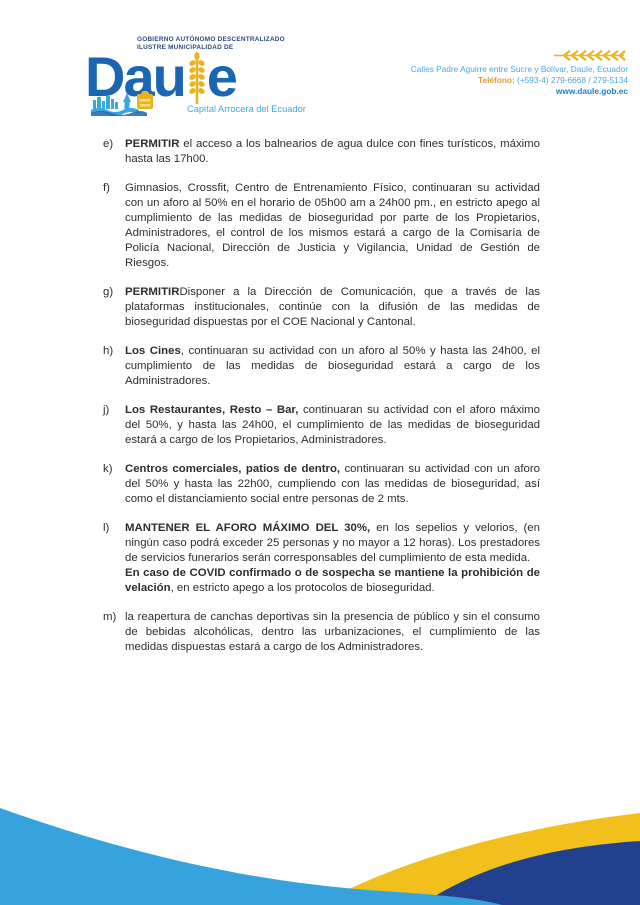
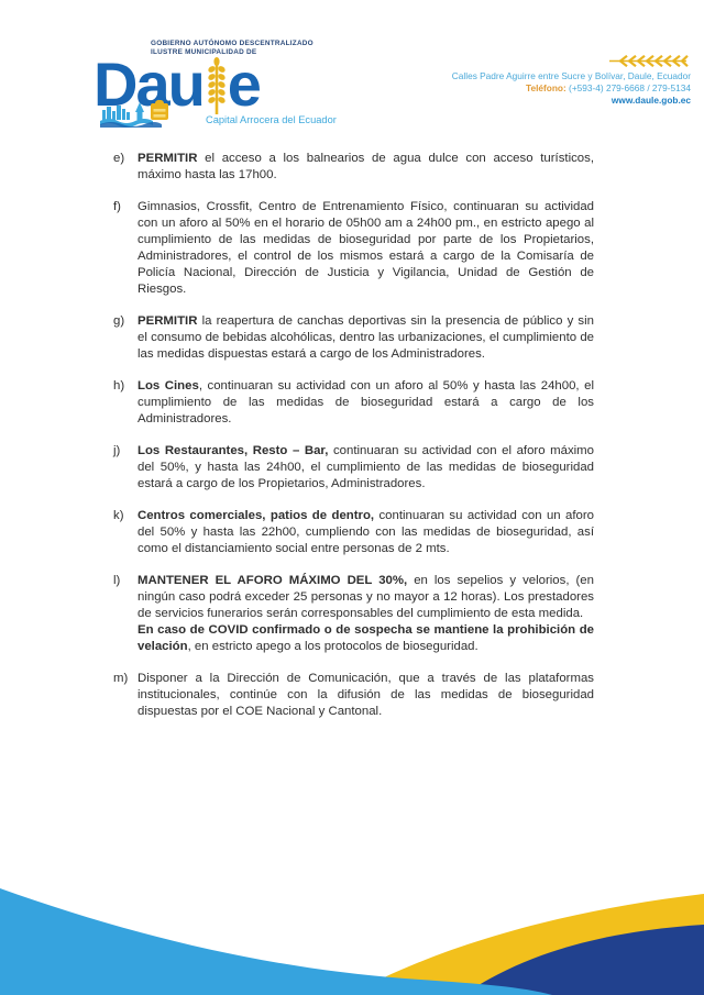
  Dau
  e
  Capital Arrocera del Ecuador
  Calles Padre Aguirre entre Sucre y Bolívar, Daule, Ecuador
  Teléfono: (+593-4) 279-6668 / 279-5134
  www.daule.gob.ec
  e)
- PERMITIR el acceso a los balnearios de agua dulce con fines turísticos, máximo hasta las 17h00.
+ PERMITIR el acceso a los balnearios de agua dulce con acceso turísticos, máximo hasta las 17h00.
  f)
  Gimnasios, Crossfit, Centro de Entrenamiento Físico, continuaran su actividad con un aforo al 50% en el horario de 05h00 am a 24h00 pm., en estricto apego al cumplimiento de las medidas de bioseguridad por parte de los Propietarios, Administradores, el control de los mismos estará a cargo de la Comisaría de Policía Nacional, Dirección de Justicia y Vigilancia, Unidad de Gestión de Riesgos.
  g)
- PERMITIRDisponer a la Dirección de Comunicación, que a través de las plataformas institucionales, continúe con la difusión de las medidas de bioseguridad dispuestas por el COE Nacional y Cantonal.
+ PERMITIR la reapertura de canchas deportivas sin la presencia de público y sin el consumo de bebidas alcohólicas, dentro las urbanizaciones, el cumplimiento de las medidas dispuestas estará a cargo de los Administradores.
  h)
  Los Cines, continuaran su actividad con un aforo al 50% y hasta las 24h00, el cumplimiento de las medidas de bioseguridad estará a cargo de los Administradores.
  j)
  Los Restaurantes, Resto – Bar, continuaran su actividad con el aforo máximo del 50%, y hasta las 24h00, el cumplimiento de las medidas de bioseguridad estará a cargo de los Propietarios, Administradores.
  k)
  Centros comerciales, patios de dentro, continuaran su actividad con un aforo del 50% y hasta las 22h00, cumpliendo con las medidas de bioseguridad, así como el distanciamiento social entre personas de 2 mts.
  l)
  MANTENER EL AFORO MÁXIMO DEL 30%, en los sepelios y velorios, (en ningún caso podrá exceder 25 personas y no mayor a 12 horas). Los prestadores de servicios funerarios serán corresponsables del cumplimiento de esta medida.
  En caso de COVID confirmado o de sospecha se mantiene la prohibición de velación, en estricto apego a los protocolos de bioseguridad.
  m)
- la reapertura de canchas deportivas sin la presencia de público y sin el consumo de bebidas alcohólicas, dentro las urbanizaciones, el cumplimiento de las medidas dispuestas estará a cargo de los Administradores.
+ Disponer a la Dirección de Comunicación, que a través de las plataformas institucionales, continúe con la difusión de las medidas de bioseguridad dispuestas por el COE Nacional y Cantonal.
